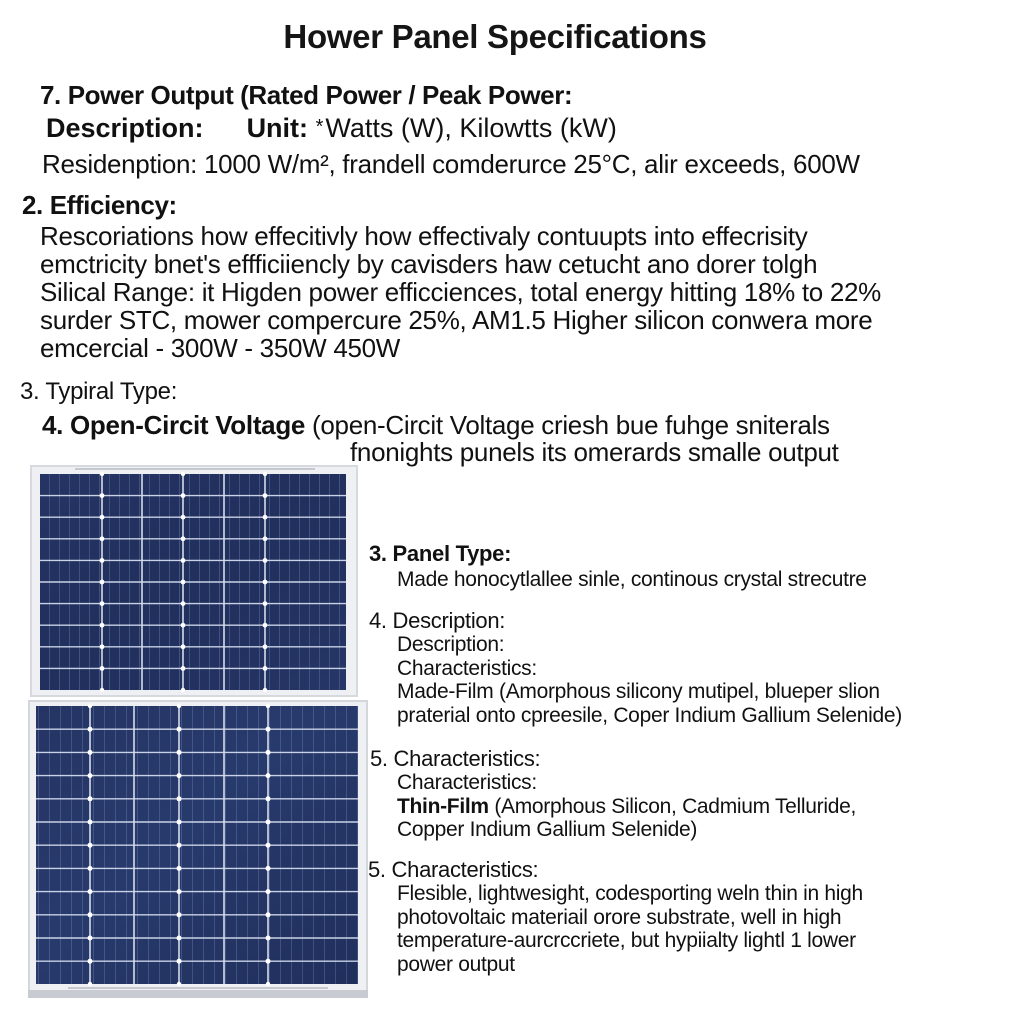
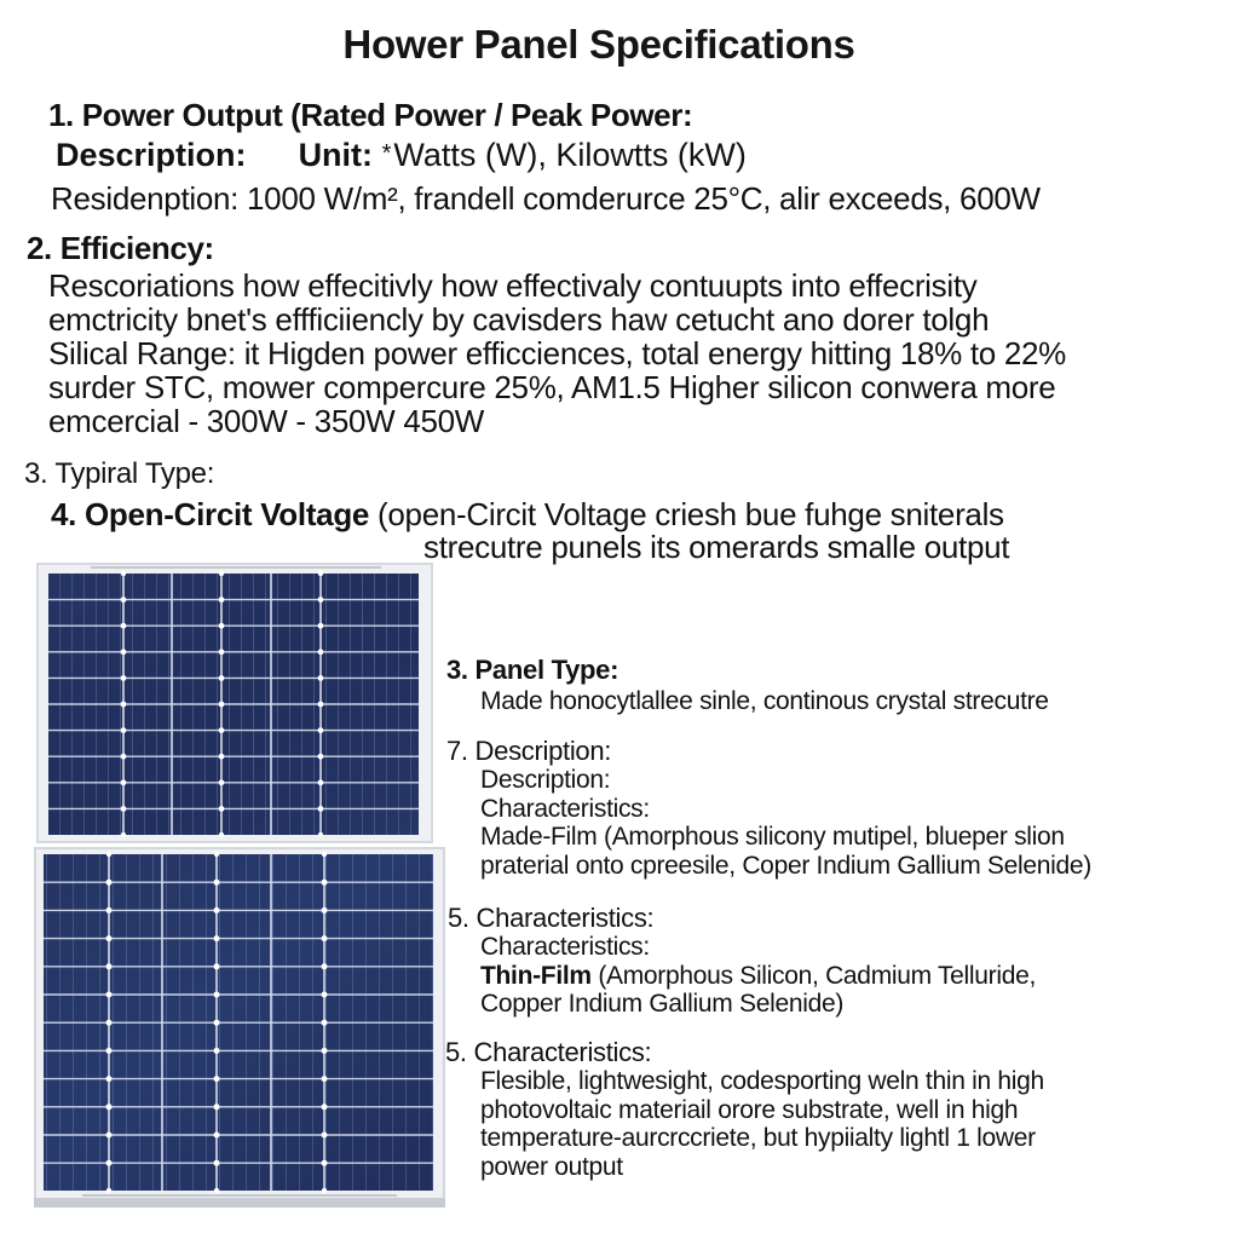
  Hower Panel Specifications
- 7. Power Output (Rated Power / Peak Power:
+ 1. Power Output (Rated Power / Peak Power:
  Description: Unit: *Watts (W), Kilowtts (kW)
  Residenption: 1000 W/m², frandell comderurce 25°C, alir exceeds, 600W
  2. Efficiency:
  Rescoriations how effecitivly how effectivaly contuupts into effecrisity
  emctricity bnet's effficiiencly by cavisders haw cetucht ano dorer tolgh
  Silical Range: it Higden power efficciences, total energy hitting 18% to 22%
  surder STC, mower compercure 25%, AM1.5 Higher silicon conwera more
  emcercial - 300W - 350W 450W
  3. Typiral Type:
  4. Open-Circit Voltage (open-Circit Voltage criesh bue fuhge sniterals
- fnonights punels its omerards smalle output
+ strecutre punels its omerards smalle output
  3. Panel Type:
  Made honocytlallee sinle, continous crystal strecutre
- 4. Description:
+ 7. Description:
  Description:
  Characteristics:
  Made-Film (Amorphous silicony mutipel, blueper slion
  praterial onto cpreesile, Coper Indium Gallium Selenide)
  5. Characteristics:
  Characteristics:
  Thin-Film (Amorphous Silicon, Cadmium Telluride,
  Copper Indium Gallium Selenide)
  5. Characteristics:
  Flesible, lightwesight, codesporting weln thin in high
  photovoltaic materiail orore substrate, well in high
  temperature-aurcrccriete, but hypiialty lightl 1 lower
  power output
